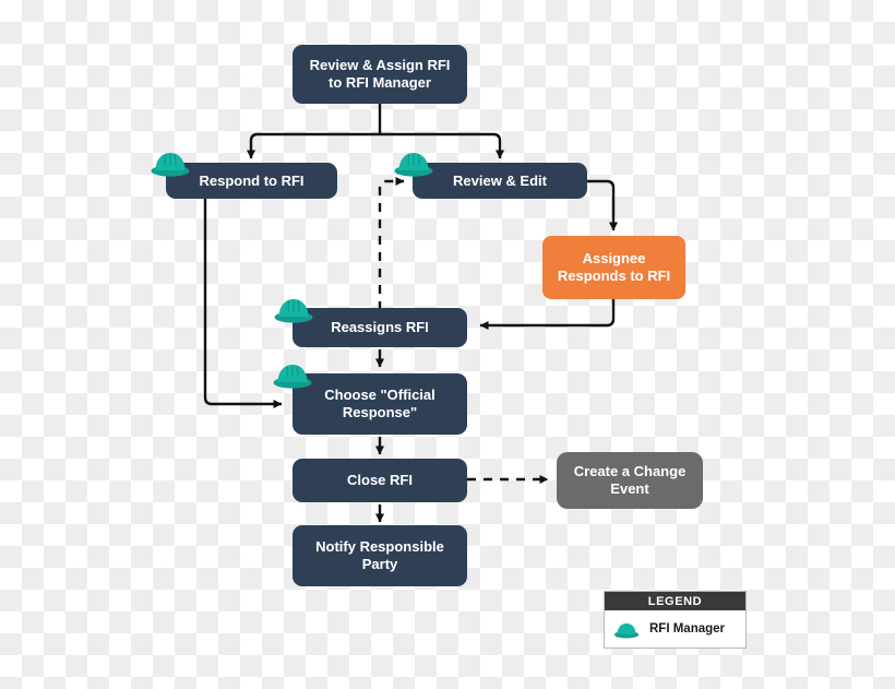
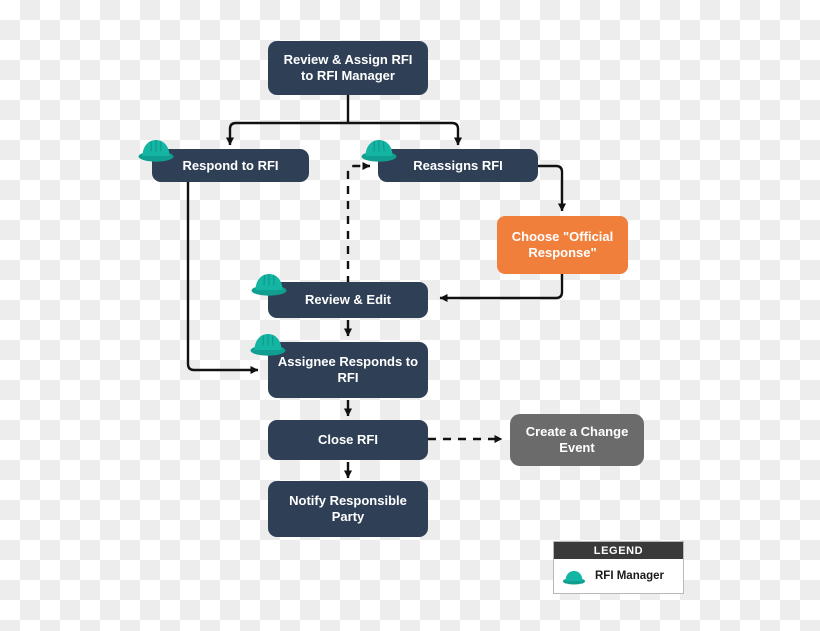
  Review & Assign RFI to RFI Manager
  Respond to RFI
- Review & Edit
+ Reassigns RFI
- Assignee Responds to RFI
+ Choose "Official Response"
- Reassigns RFI
+ Review & Edit
- Choose "Official Response"
+ Assignee Responds to RFI
  Close RFI
  Create a Change Event
  Notify Responsible Party
  LEGEND
  RFI Manager
